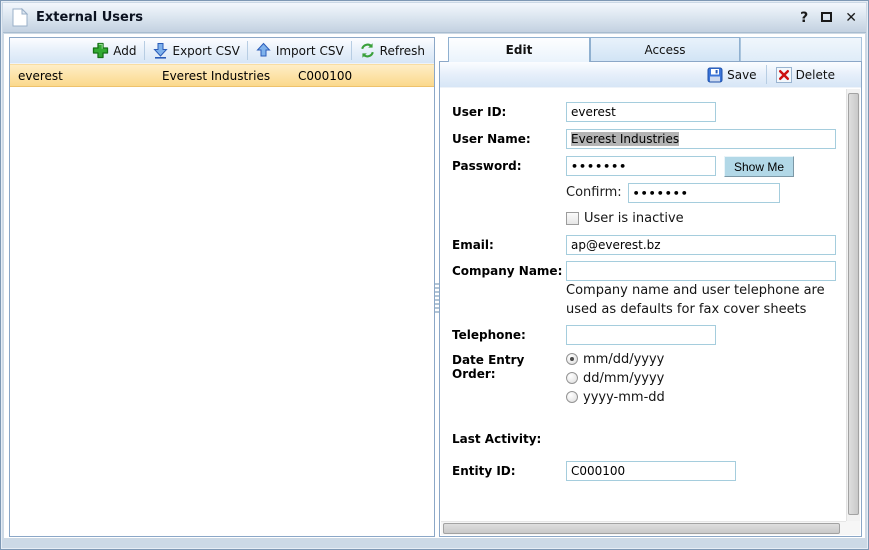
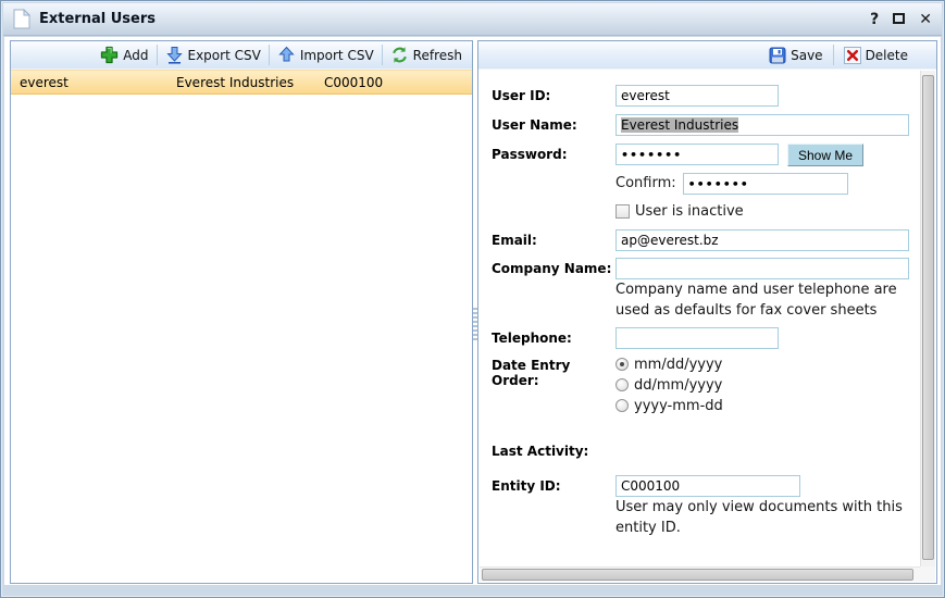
  External Users
  ?
  ✕
  Add
  Export CSV
  Import CSV
  Refresh
  everest
  Everest Industries
  C000100
- Edit
- Access
  Save
  Delete
  User ID:
  everest
  User Name:
  Everest Industries
  Password:
  •••••••
  Show Me
  Confirm:
  •••••••
  User is inactive
  Email:
  ap@everest.bz
  Company Name:
  Company name and user telephone are used as defaults for fax cover sheets
  Telephone:
  Date Entry Order:
  mm/dd/yyyy
  dd/mm/yyyy
  yyyy-mm-dd
  Last Activity:
  Entity ID:
  C000100
+ User may only view documents with this entity ID.
